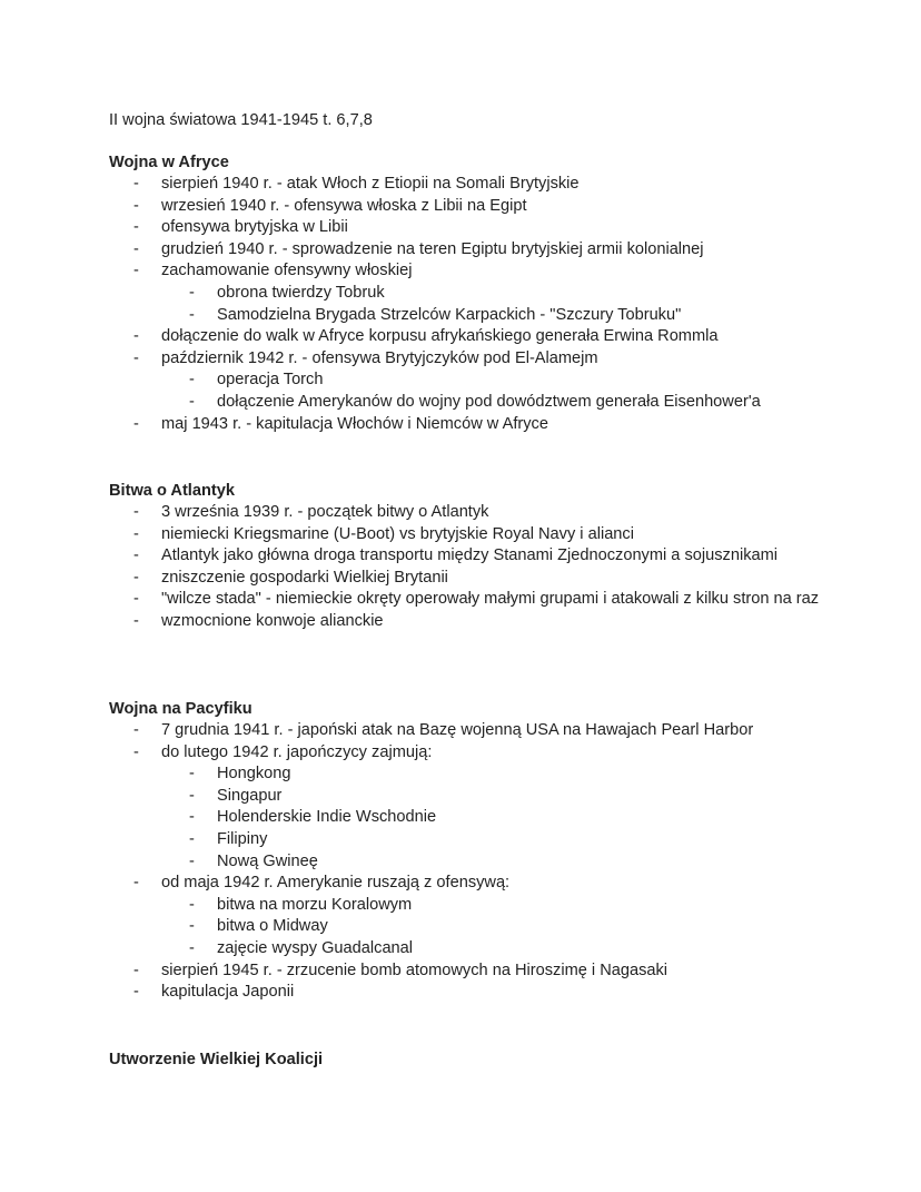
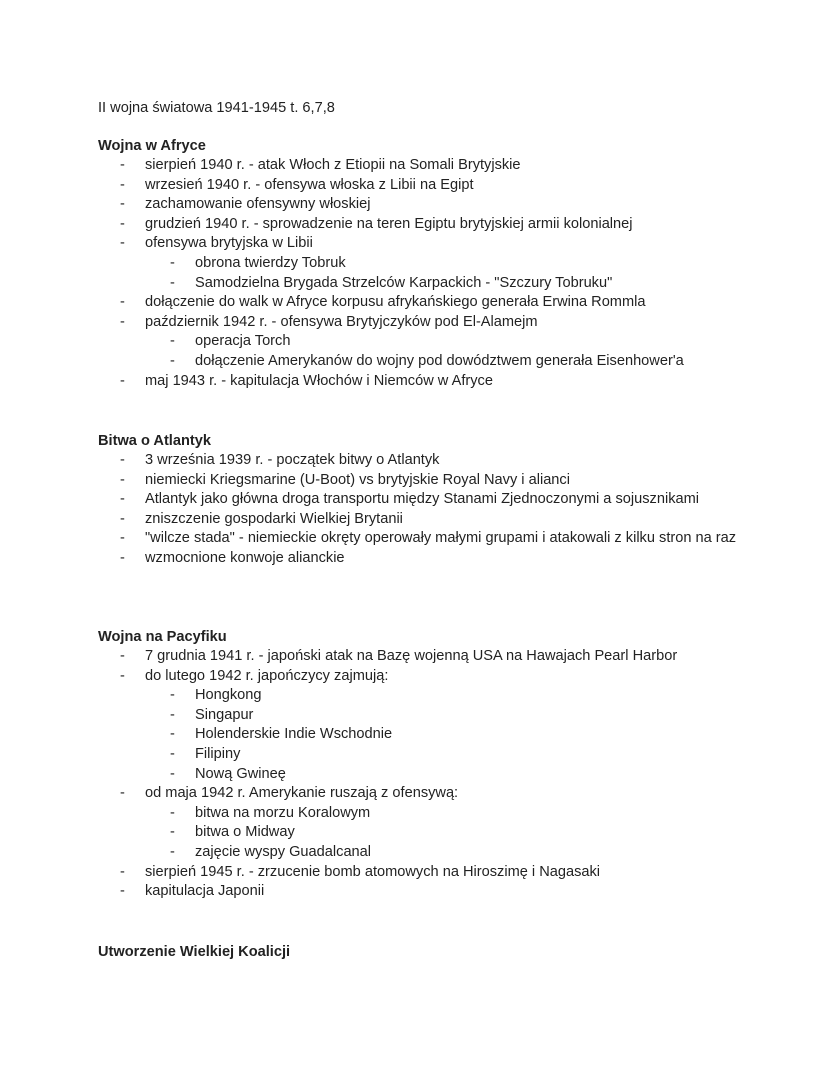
  II wojna światowa 1941-1945 t. 6,7,8
  Wojna w Afryce
  -
  sierpień 1940 r. - atak Włoch z Etiopii na Somali Brytyjskie
  -
  wrzesień 1940 r. - ofensywa włoska z Libii na Egipt
  -
- ofensywa brytyjska w Libii
+ zachamowanie ofensywny włoskiej
  -
  grudzień 1940 r. - sprowadzenie na teren Egiptu brytyjskiej armii kolonialnej
  -
- zachamowanie ofensywny włoskiej
+ ofensywa brytyjska w Libii
  -
  obrona twierdzy Tobruk
  -
  Samodzielna Brygada Strzelców Karpackich - "Szczury Tobruku"
  -
  dołączenie do walk w Afryce korpusu afrykańskiego generała Erwina Rommla
  -
  październik 1942 r. - ofensywa Brytyjczyków pod El-Alamejm
  -
  operacja Torch
  -
  dołączenie Amerykanów do wojny pod dowództwem generała Eisenhower'a
  -
  maj 1943 r. - kapitulacja Włochów i Niemców w Afryce
  Bitwa o Atlantyk
  -
  3 września 1939 r. - początek bitwy o Atlantyk
  -
  niemiecki Kriegsmarine (U-Boot) vs brytyjskie Royal Navy i alianci
  -
  Atlantyk jako główna droga transportu między Stanami Zjednoczonymi a sojusznikami
  -
  zniszczenie gospodarki Wielkiej Brytanii
  -
  "wilcze stada" - niemieckie okręty operowały małymi grupami i atakowali z kilku stron na raz
  -
  wzmocnione konwoje alianckie
  Wojna na Pacyfiku
  -
  7 grudnia 1941 r. - japoński atak na Bazę wojenną USA na Hawajach Pearl Harbor
  -
  do lutego 1942 r. japończycy zajmują:
  -
  Hongkong
  -
  Singapur
  -
  Holenderskie Indie Wschodnie
  -
  Filipiny
  -
  Nową Gwineę
  -
  od maja 1942 r. Amerykanie ruszają z ofensywą:
  -
  bitwa na morzu Koralowym
  -
  bitwa o Midway
  -
  zajęcie wyspy Guadalcanal
  -
  sierpień 1945 r. - zrzucenie bomb atomowych na Hiroszimę i Nagasaki
  -
  kapitulacja Japonii
  Utworzenie Wielkiej Koalicji
